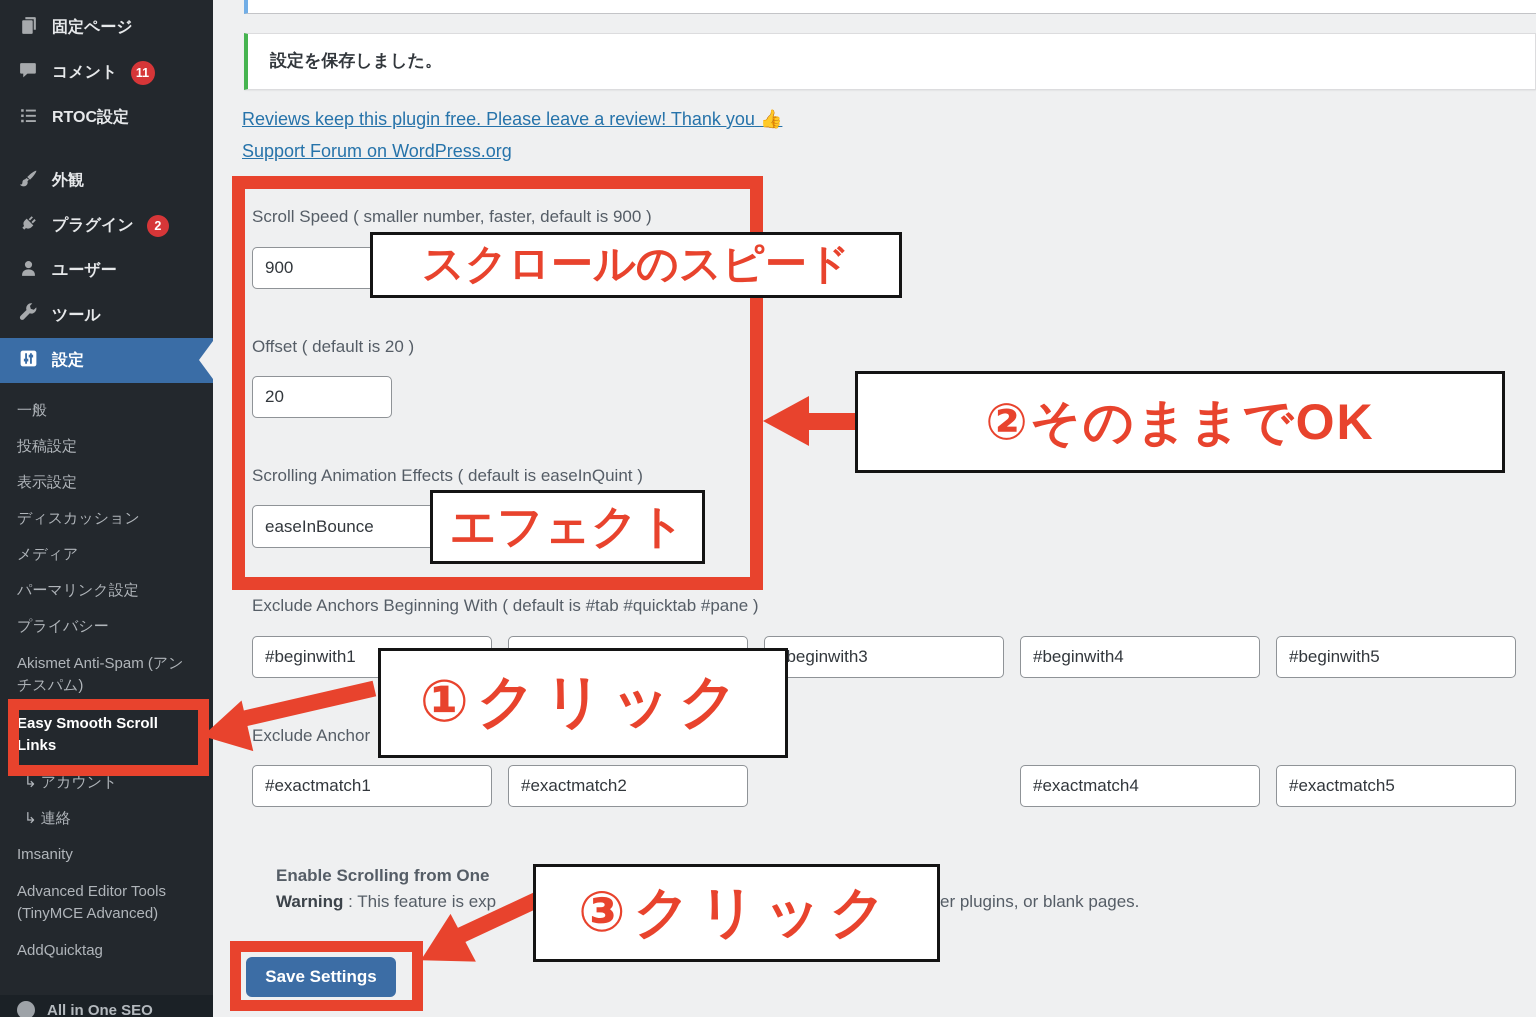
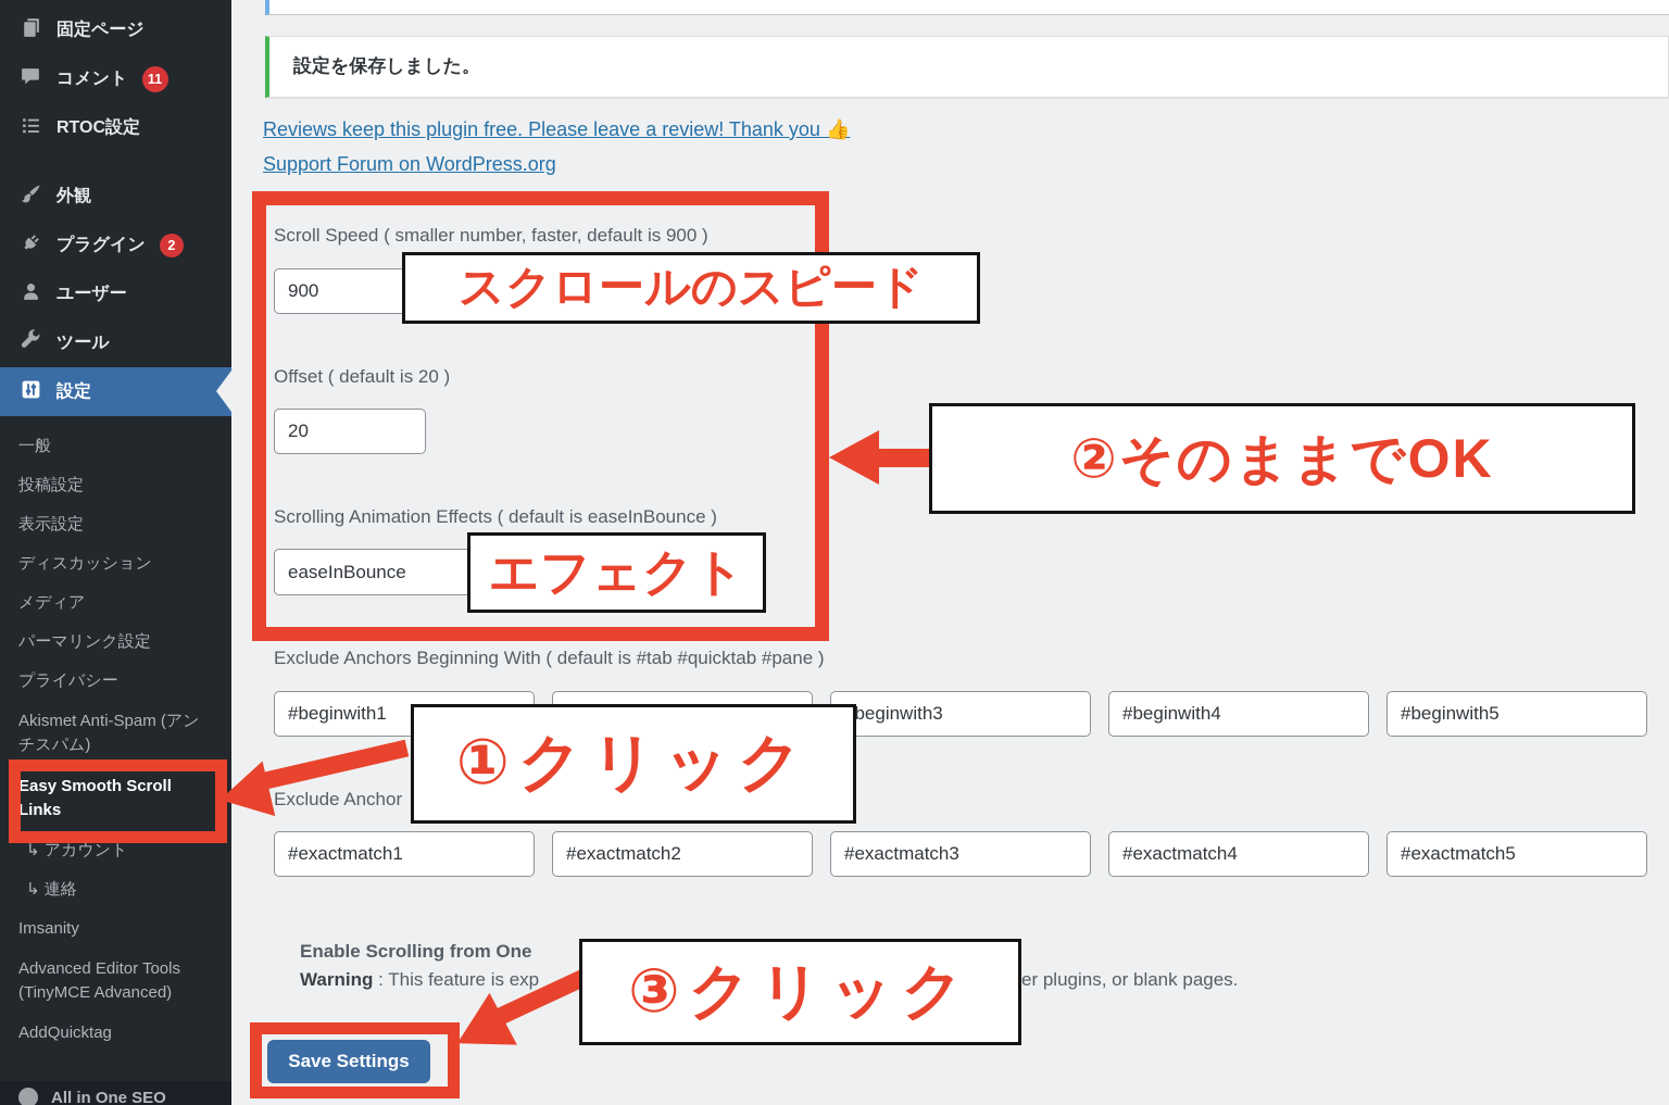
  固定ページ
  コメント
  11
  RTOC設定
  外観
  プラグイン
  2
  ユーザー
  ツール
  設定
  一般
  投稿設定
  表示設定
  ディスカッション
  メディア
  パーマリンク設定
  プライバシー
  Akismet Anti-Spam (アンチスパム)
  Easy Smooth Scroll Links
  ↳ アカウント
  ↳ 連絡
  Imsanity
  Advanced Editor Tools (TinyMCE Advanced)
  AddQuicktag
  All in One SEO
  設定を保存しました。
  Reviews keep this plugin free. Please leave a review! Thank you 👍
  Support Forum on WordPress.org
  Scroll Speed ( smaller number, faster, default is 900 )
  900
  スクロールのスピード
  Offset ( default is 20 )
  20
  ②そのままでOK
- Scrolling Animation Effects ( default is easeInQuint )
+ Scrolling Animation Effects ( default is easeInBounce )
  easeInBounce
  エフェクト
  Exclude Anchors Beginning With ( default is #tab #quicktab #pane )
  #beginwith1
  beginwith3
  #beginwith4
  #beginwith5
  ①クリック
  Exclude Anchor
  #exactmatch1
  #exactmatch2
+ #exactmatch3
  #exactmatch4
  #exactmatch5
  Enable Scrolling from One
  Warning : This feature is exp
  er plugins, or blank pages.
  ③クリック
  Save Settings
